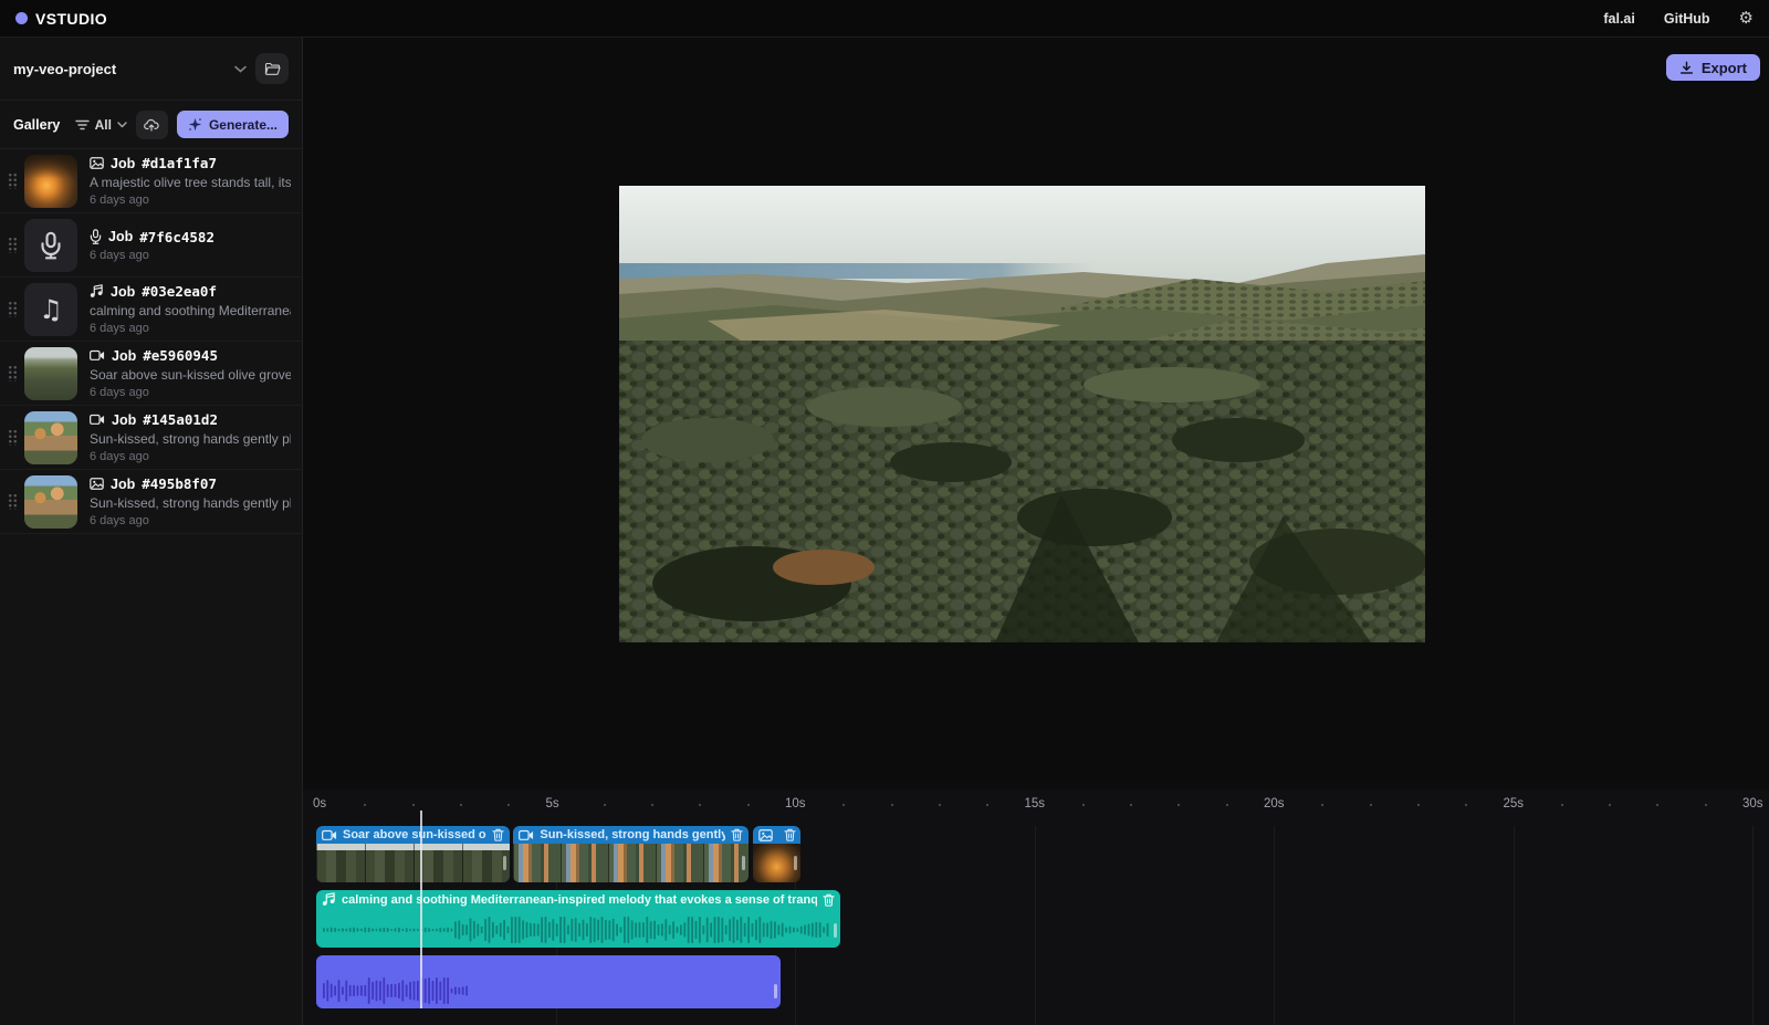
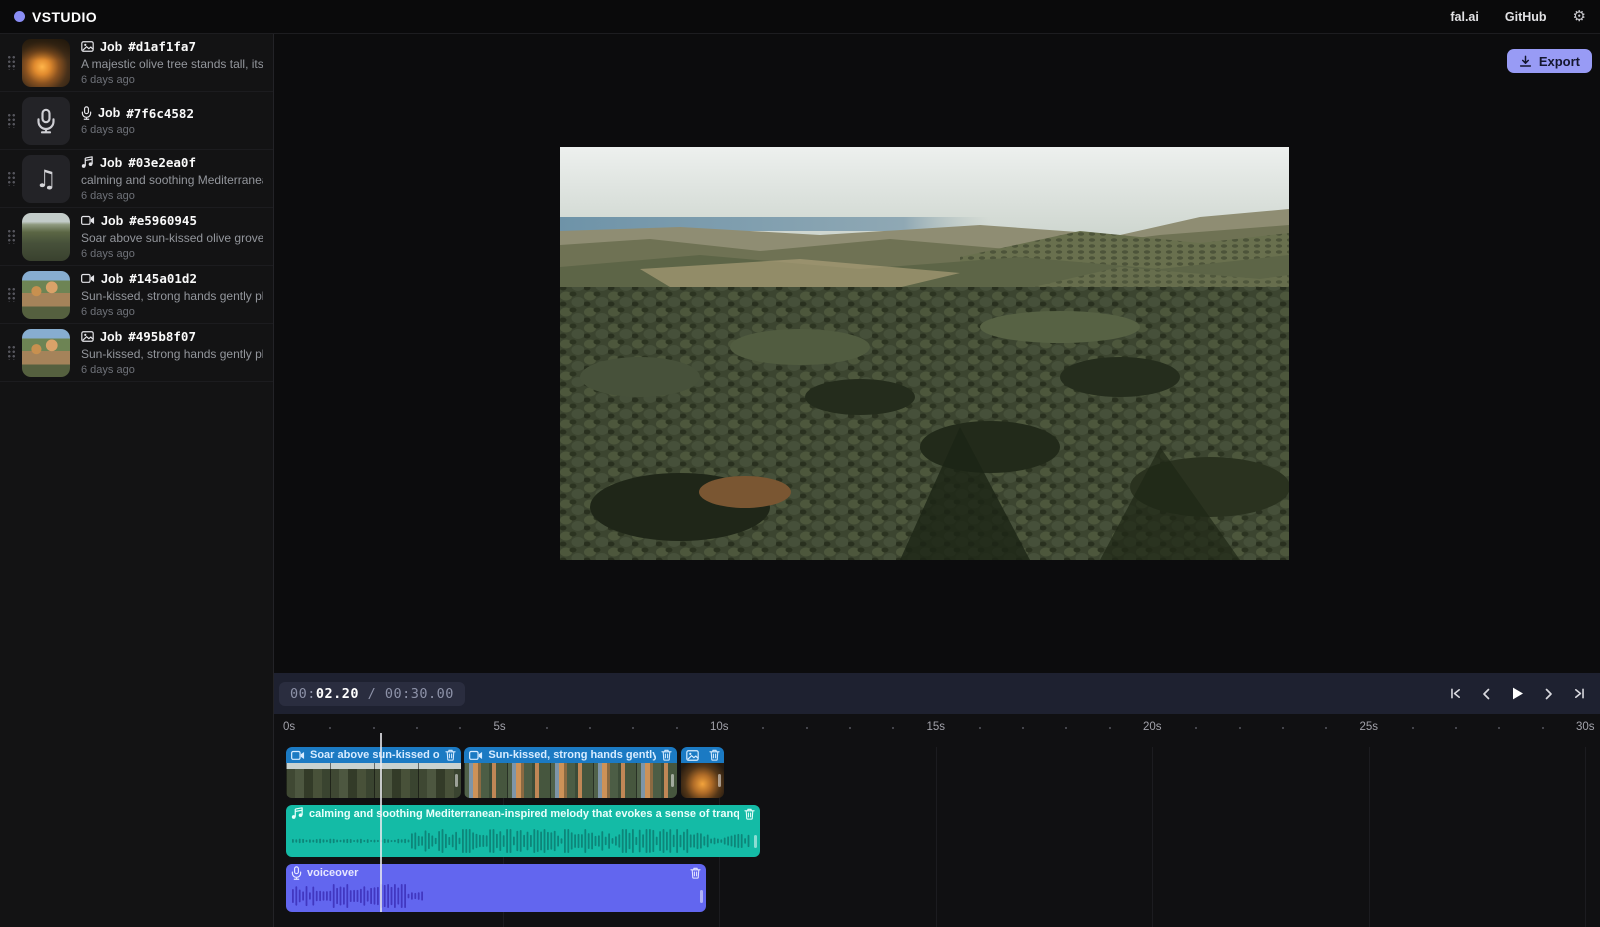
  VSTUDIO
  fal.ai
  GitHub
  ⚙
- my-veo-project
- Gallery
- All
- Generate...
  Job
  #d1af1fa7
  A majestic olive tree stands tall, its
  6 days ago
  Job
  #7f6c4582
  6 days ago
  ♫
  Job
  #03e2ea0f
  calming and soothing Mediterrane
  6 days ago
  Job
  #e5960945
  Soar above sun-kissed olive grove
  6 days ago
  Job
  #145a01d2
  Sun-kissed, strong hands gently p
  6 days ago
  Job
  #495b8f07
  Sun-kissed, strong hands gently p
  6 days ago
  Export
+ 00:
+ 02.20
+ / 00:30.00
  0s
  5s
  10s
  15s
  20s
  25s
  30s
  Soar above sun-kissed o
  Sun-kissed, strong hands gently
  calming and soothing Mediterranean-inspired melody that evokes a sense of tranq
+ voiceover
